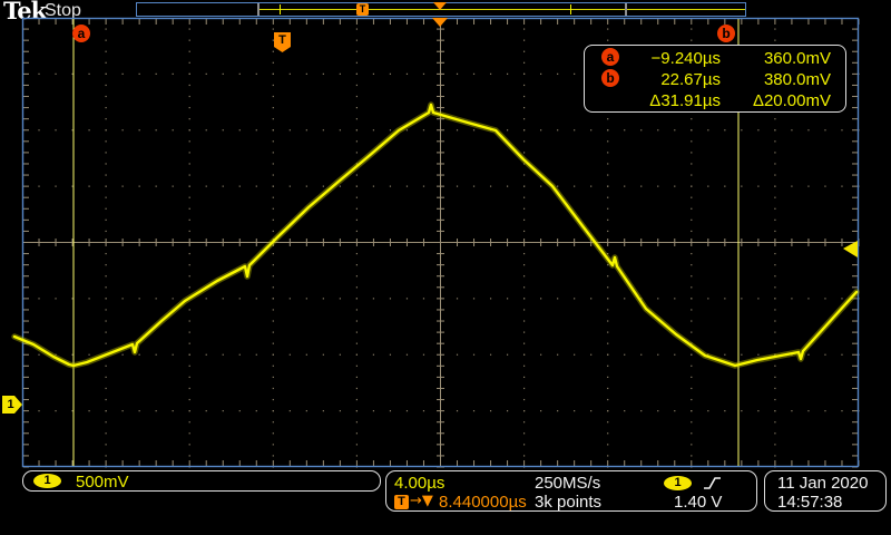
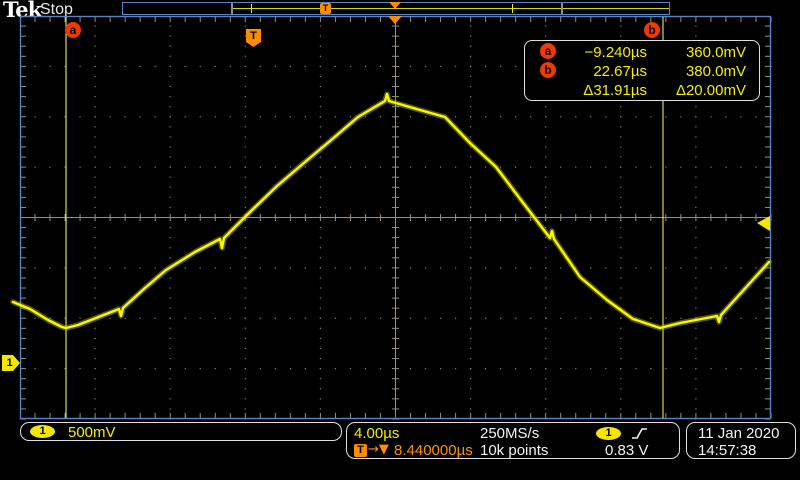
  Tek
  Stop
  T
  T
  a
  b
  1
  a
  −9.240µs
  360.0mV
  b
  22.67µs
  380.0mV
  Δ31.91µs
  Δ20.00mV
  1
  500mV
  4.00µs
  250MS/s
  1
  T
  →▼
  8.440000µs
- 3k points
+ 10k points
- 1.40 V
+ 0.83 V
  11 Jan 2020
  14:57:38
